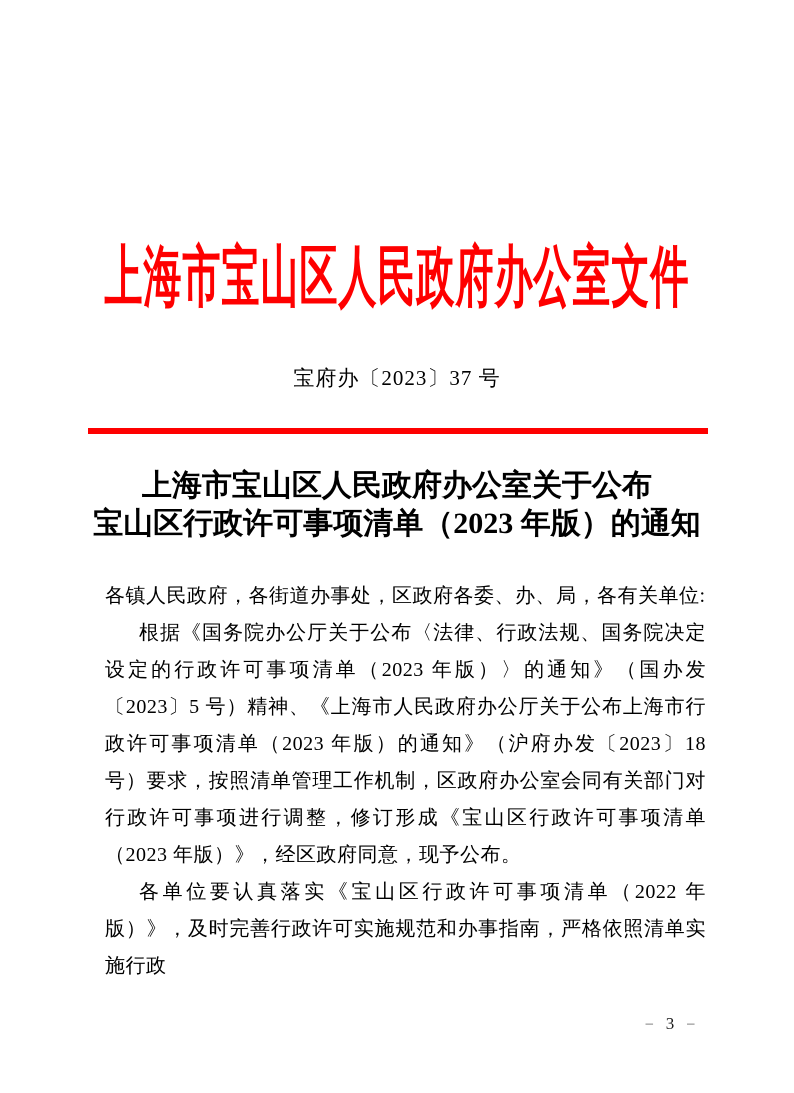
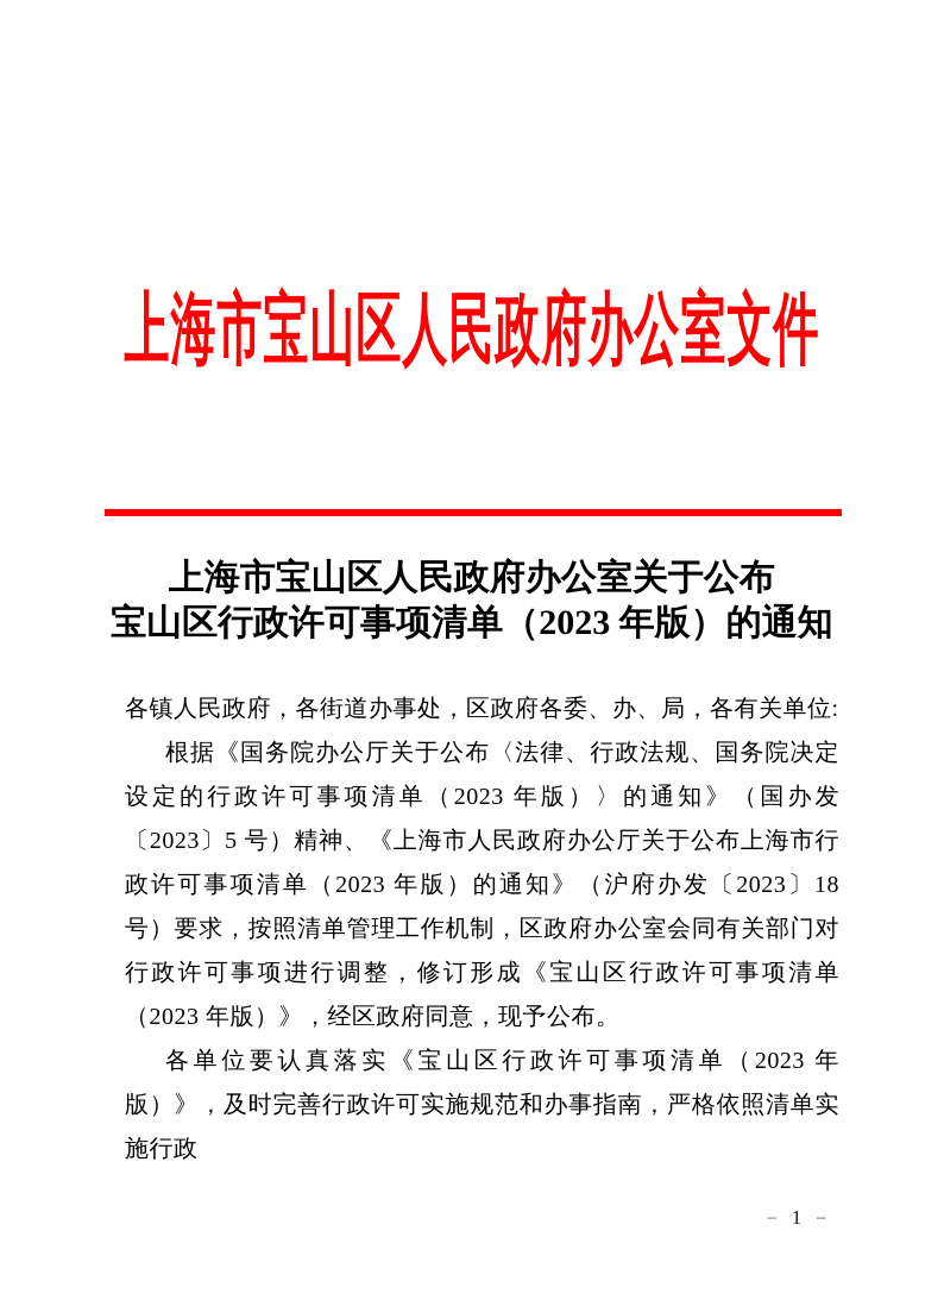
  上海市宝山区人民政府办公室文件
- 宝府办〔2023〕37 号
  上海市宝山区人民政府办公室关于公布
  宝山区行政许可事项清单（2023 年版）的通知
  各镇人民政府，各街道办事处，区政府各委、办、局，各有关单位:
  根据《国务院办公厅关于公布〈法律、行政法规、国务院决定设定的行政许可事项清单（2023 年版）〉的通知》（国办发〔2023〕5 号）精神、《上海市人民政府办公厅关于公布上海市行政许可事项清单（2023 年版）的通知》（沪府办发〔2023〕18 号）要求，按照清单管理工作机制，区政府办公室会同有关部门对行政许可事项进行调整，修订形成《宝山区行政许可事项清单（2023 年版）》，经区政府同意，现予公布。
- 各单位要认真落实《宝山区行政许可事项清单（2022 年版）》，及时完善行政许可实施规范和办事指南，严格依照清单实施行政
+ 各单位要认真落实《宝山区行政许可事项清单（2023 年版）》，及时完善行政许可实施规范和办事指南，严格依照清单实施行政
- － 3 －
+ － 1 －
